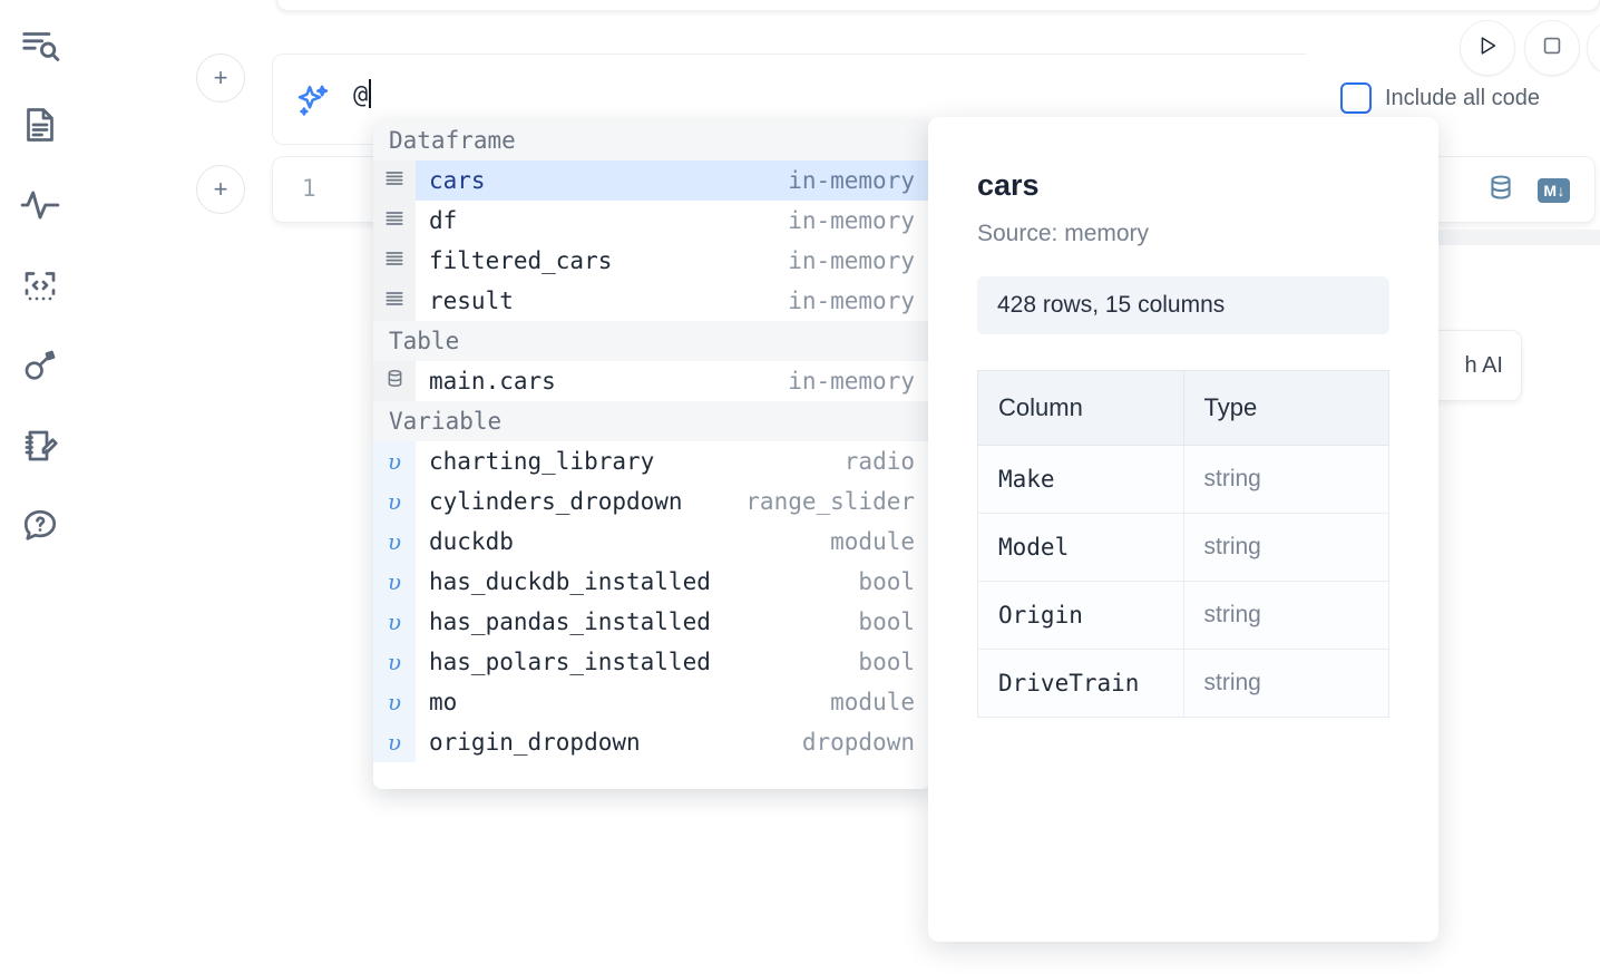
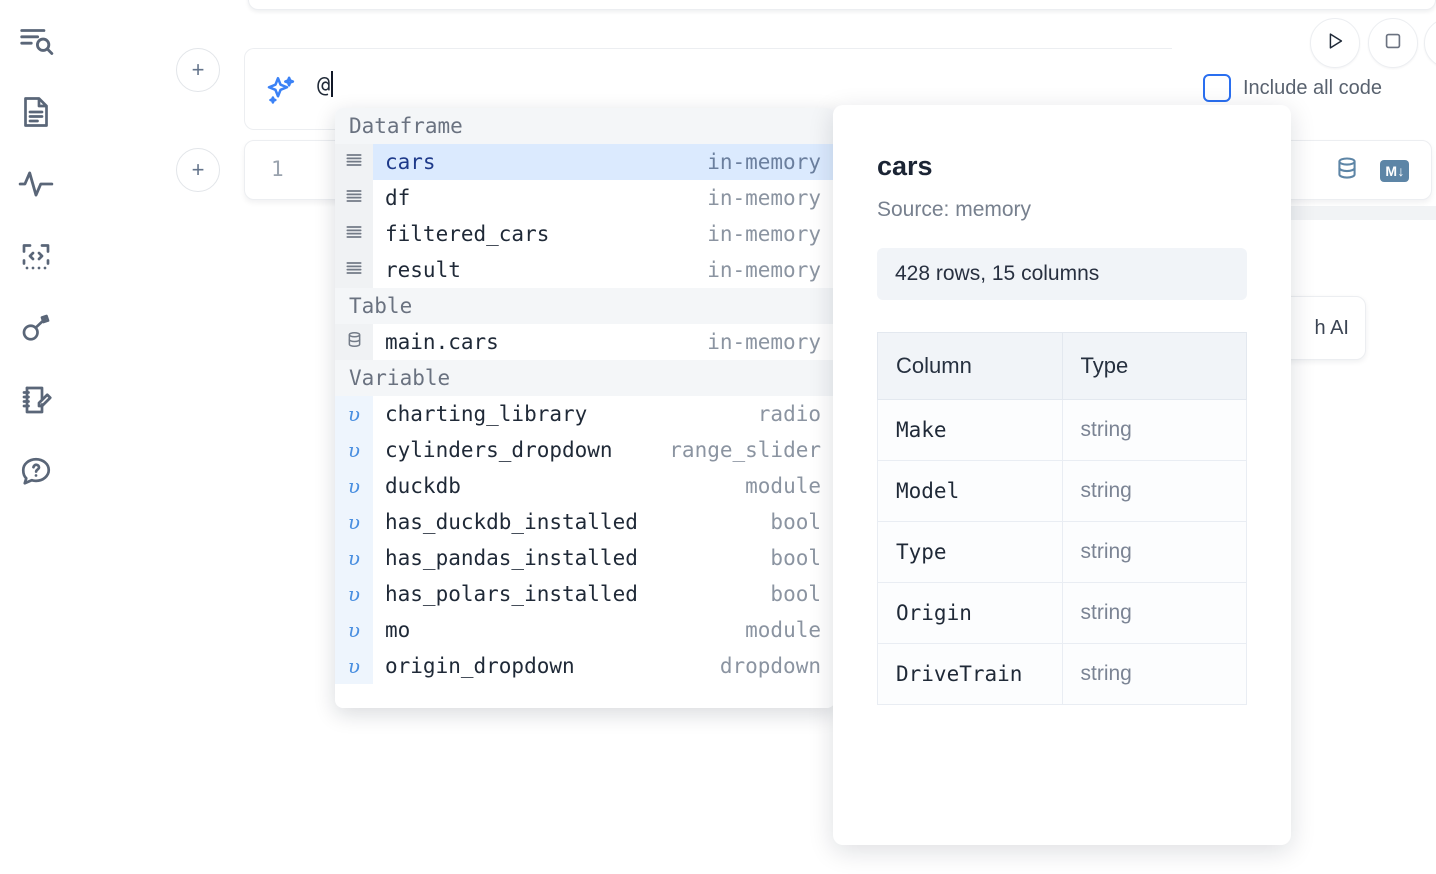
  +
  +
  @
  Include all code
  1
  M
  ↓
  h AI
  Dataframe
  cars
  in-memory
  df
  in-memory
  filtered_cars
  in-memory
  result
  in-memory
  Table
  main.cars
  in-memory
  Variable
  υ
  charting_library
  radio
  υ
  cylinders_dropdown
  range_slider
  υ
  duckdb
  module
  υ
  has_duckdb_installed
  bool
  υ
  has_pandas_installed
  bool
  υ
  has_polars_installed
  bool
  υ
  mo
  module
  υ
  origin_dropdown
  dropdown
  cars
  Source: memory
  428 rows, 15 columns
  Column	Type
  Make	string
  Model	string
+ Type	string
  Origin	string
  DriveTrain	string
